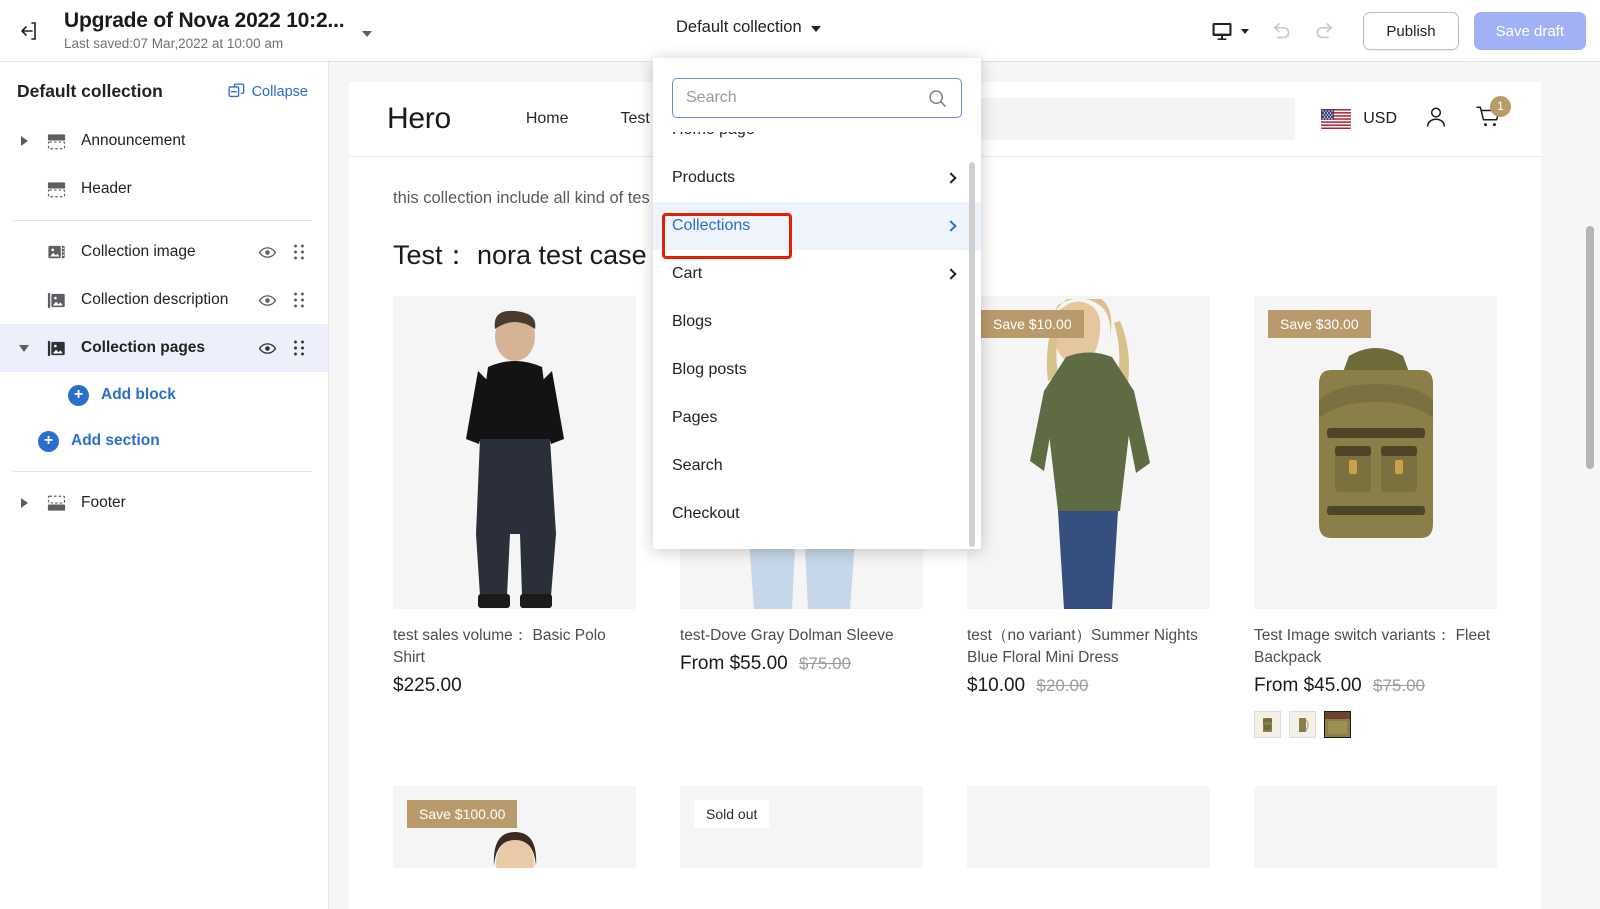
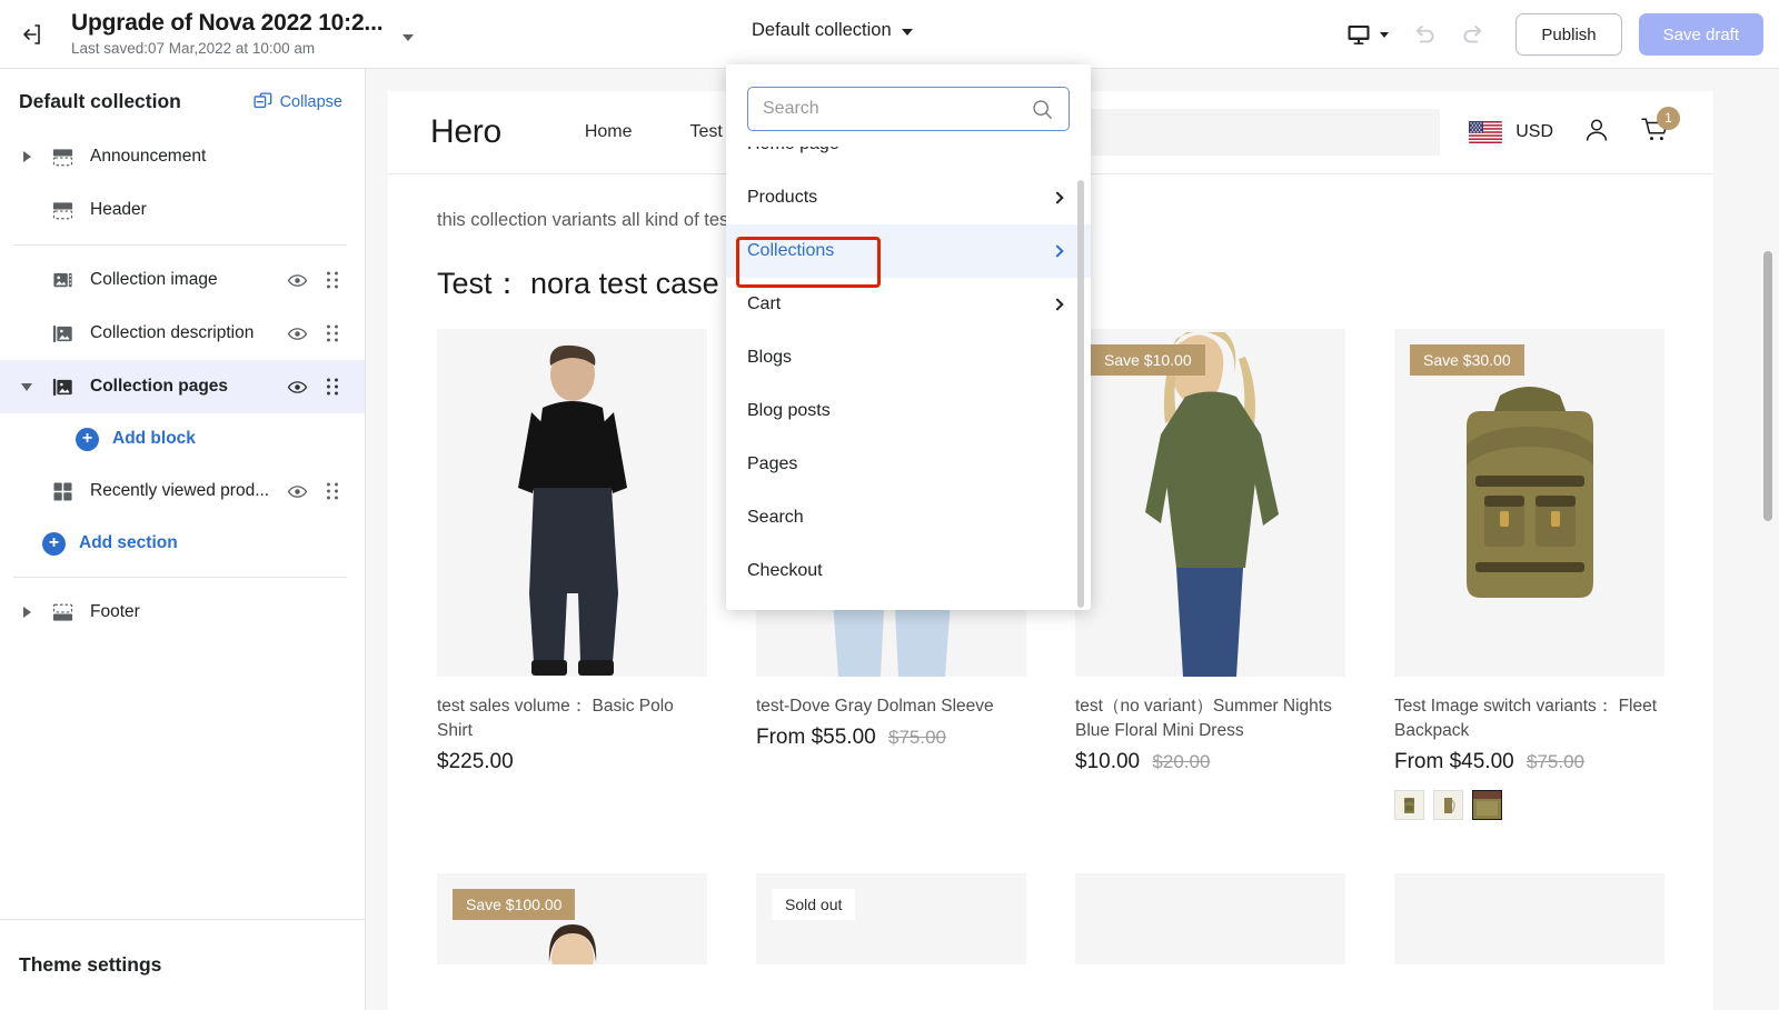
  Upgrade of Nova 2022 10:2...
  Last saved:07 Mar,2022 at 10:00 am
  Default collection
  Publish
  Save draft
  Default collection
  Collapse
  Announcement
  Header
  Collection image
  Collection description
  Collection pages
  +
  Add block
+ Recently viewed prod...
  +
  Add section
  Footer
+ Theme settings
  Hero
  Home
  Test
  USD
  1
- this collection include all kind of tes
+ this collection variants all kind of tes
  Test： nora test case
  test sales volume： Basic Polo Shirt
  $225.00
  test-Dove Gray Dolman Sleeve
  From $55.00 $75.00
  Save $10.00
  test（no variant）Summer Nights Blue Floral Mini Dress
  $10.00 $20.00
  Save $30.00
  Test Image switch variants： Fleet Backpack
  From $45.00 $75.00
  Save $100.00
  Sold out
  Search
  Products
  Collections
  Cart
  Blogs
  Blog posts
  Pages
  Search
  Checkout
